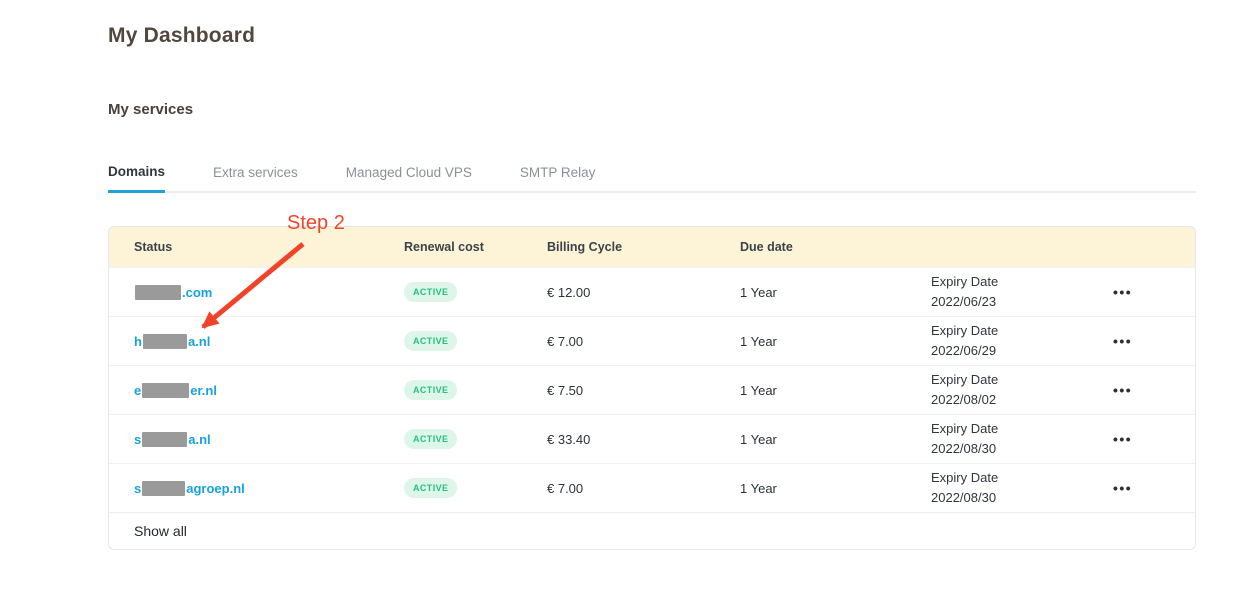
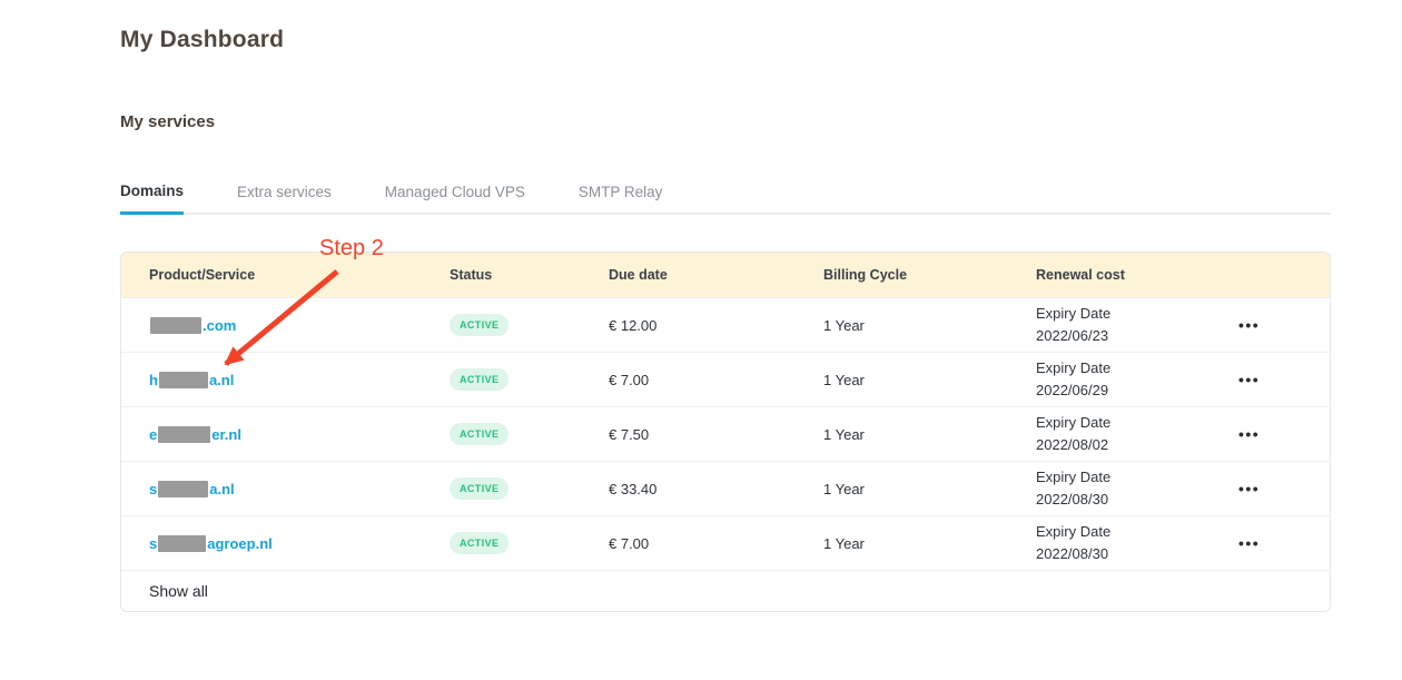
  My Dashboard
  My services
  Domains
  Extra services
  Managed Cloud VPS
  SMTP Relay
+ Product/Service
  Status
- Renewal cost
+ Due date
  Billing Cycle
- Due date
+ Renewal cost
  .com
  ACTIVE
  € 12.00
  1 Year
  Expiry Date
  2022/06/23
  •••
  h a.nl
  ACTIVE
  € 7.00
  1 Year
  Expiry Date
  2022/06/29
  •••
  e er.nl
  ACTIVE
  € 7.50
  1 Year
  Expiry Date
  2022/08/02
  •••
  s a.nl
  ACTIVE
  € 33.40
  1 Year
  Expiry Date
  2022/08/30
  •••
  s agroep.nl
  ACTIVE
  € 7.00
  1 Year
  Expiry Date
  2022/08/30
  •••
  Show all
  Step 2
